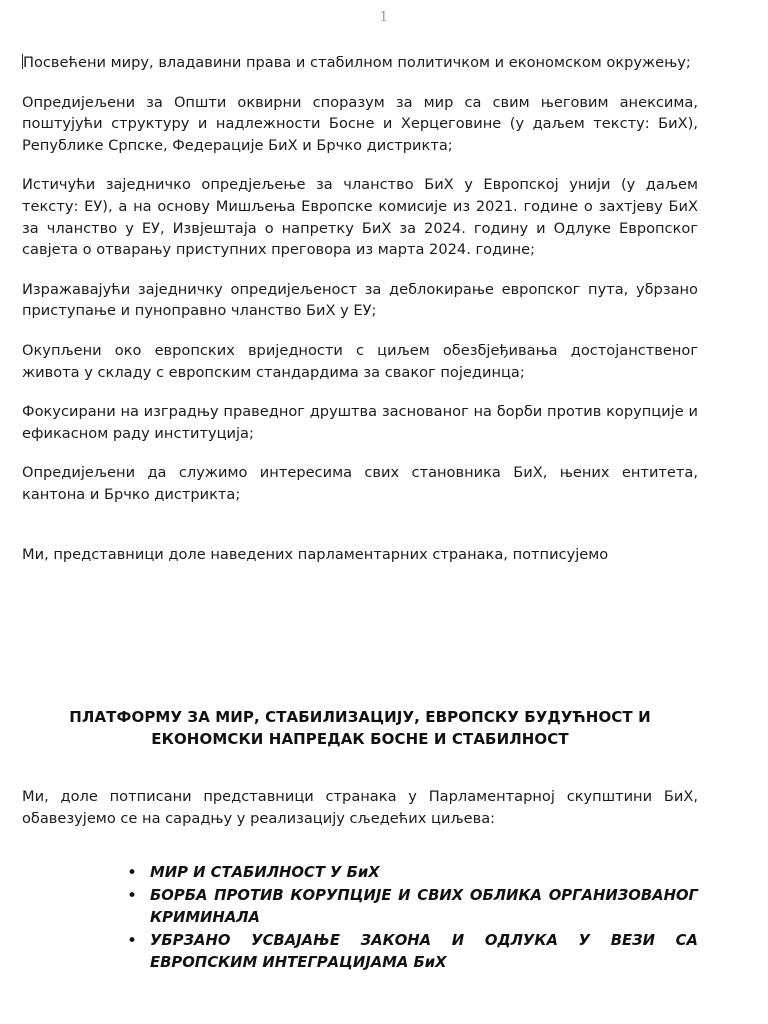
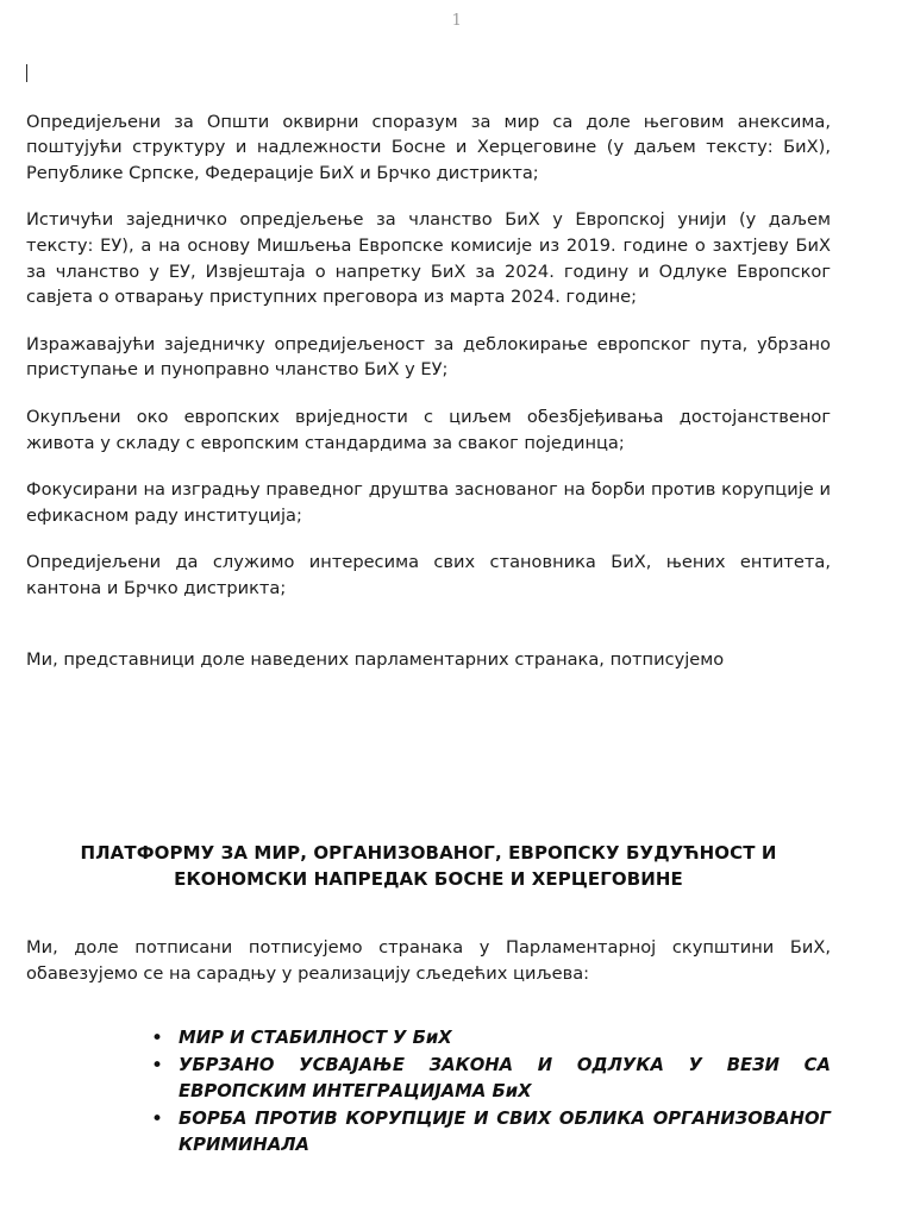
  1
- Посвећени миру, владавини права и стабилном политичком и економском окружењу;
- Опредијељени за Општи оквирни споразум за мир са свим његовим анексима, поштујући структуру и надлежности Босне и Херцеговине (у даљем тексту: БиХ), Републике Српске, Федерације БиХ и Брчко дистрикта;
+ Опредијељени за Општи оквирни споразум за мир са доле његовим анексима, поштујући структуру и надлежности Босне и Херцеговине (у даљем тексту: БиХ), Републике Српске, Федерације БиХ и Брчко дистрикта;
- Истичући заједничко опредјељење за чланство БиХ у Европској унији (у даљем тексту: ЕУ), а на основу Мишљења Европске комисије из 2021. године о захтјеву БиХ за чланство у ЕУ, Извјештаја о напретку БиХ за 2024. годину и Одлуке Европског савјета о отварању приступних преговора из марта 2024. године;
+ Истичући заједничко опредјељење за чланство БиХ у Европској унији (у даљем тексту: ЕУ), а на основу Мишљења Европске комисије из 2019. године о захтјеву БиХ за чланство у ЕУ, Извјештаја о напретку БиХ за 2024. годину и Одлуке Европског савјета о отварању приступних преговора из марта 2024. године;
  Изражавајући заједничку опредијељеност за деблокирање европског пута, убрзано приступање и пуноправно чланство БиХ у ЕУ;
  Окупљени око европских вриједности с циљем обезбјеђивања достојанственог живота у складу с европским стандардима за сваког појединца;
  Фокусирани на изградњу праведног друштва заснованог на борби против корупције и ефикасном раду институција;
  Опредијељени да служимо интересима свих становника БиХ, њених ентитета, кантона и Брчко дистрикта;
  Ми, представници доле наведених парламентарних странака, потписујемо
- ПЛАТФОРМУ ЗА МИР, СТАБИЛИЗАЦИЈУ, ЕВРОПСКУ БУДУЋНОСТ И
+ ПЛАТФОРМУ ЗА МИР, ОРГАНИЗОВАНОГ, ЕВРОПСКУ БУДУЋНОСТ И
- ЕКОНОМСКИ НАПРЕДАК БОСНЕ И СТАБИЛНОСТ
+ ЕКОНОМСКИ НАПРЕДАК БОСНЕ И ХЕРЦЕГОВИНЕ
- Ми, доле потписани представници странака у Парламентарној скупштини БиХ, обавезујемо се на сарадњу у реализацију сљедећих циљева:
+ Ми, доле потписани потписујемо странака у Парламентарној скупштини БиХ, обавезујемо се на сарадњу у реализацију сљедећих циљева:
  •
  МИР И СТАБИЛНОСТ У БиХ
  •
- БОРБА ПРОТИВ КОРУПЦИЈЕ И СВИХ ОБЛИКА ОРГАНИЗОВАНОГ КРИМИНАЛА
+ УБРЗАНО УСВАЈАЊЕ ЗАКОНА И ОДЛУКА У ВЕЗИ СА ЕВРОПСКИМ ИНТЕГРАЦИЈАМА БиХ
  •
- УБРЗАНО УСВАЈАЊЕ ЗАКОНА И ОДЛУКА У ВЕЗИ СА ЕВРОПСКИМ ИНТЕГРАЦИЈАМА БиХ
+ БОРБА ПРОТИВ КОРУПЦИЈЕ И СВИХ ОБЛИКА ОРГАНИЗОВАНОГ КРИМИНАЛА
